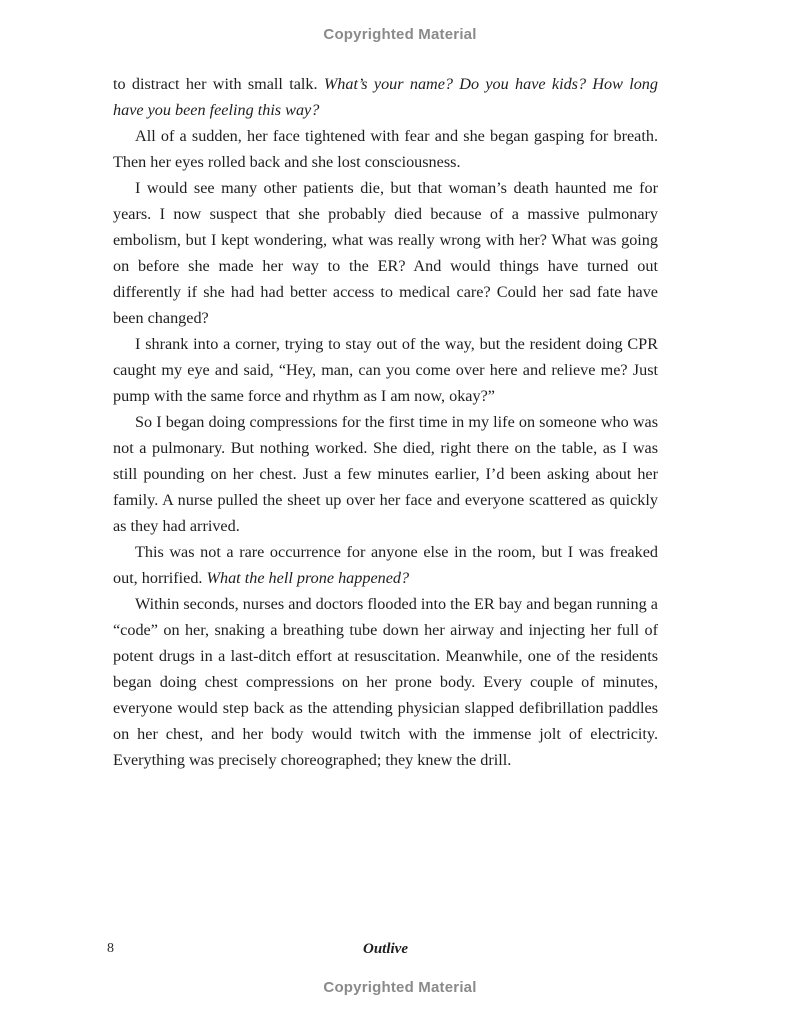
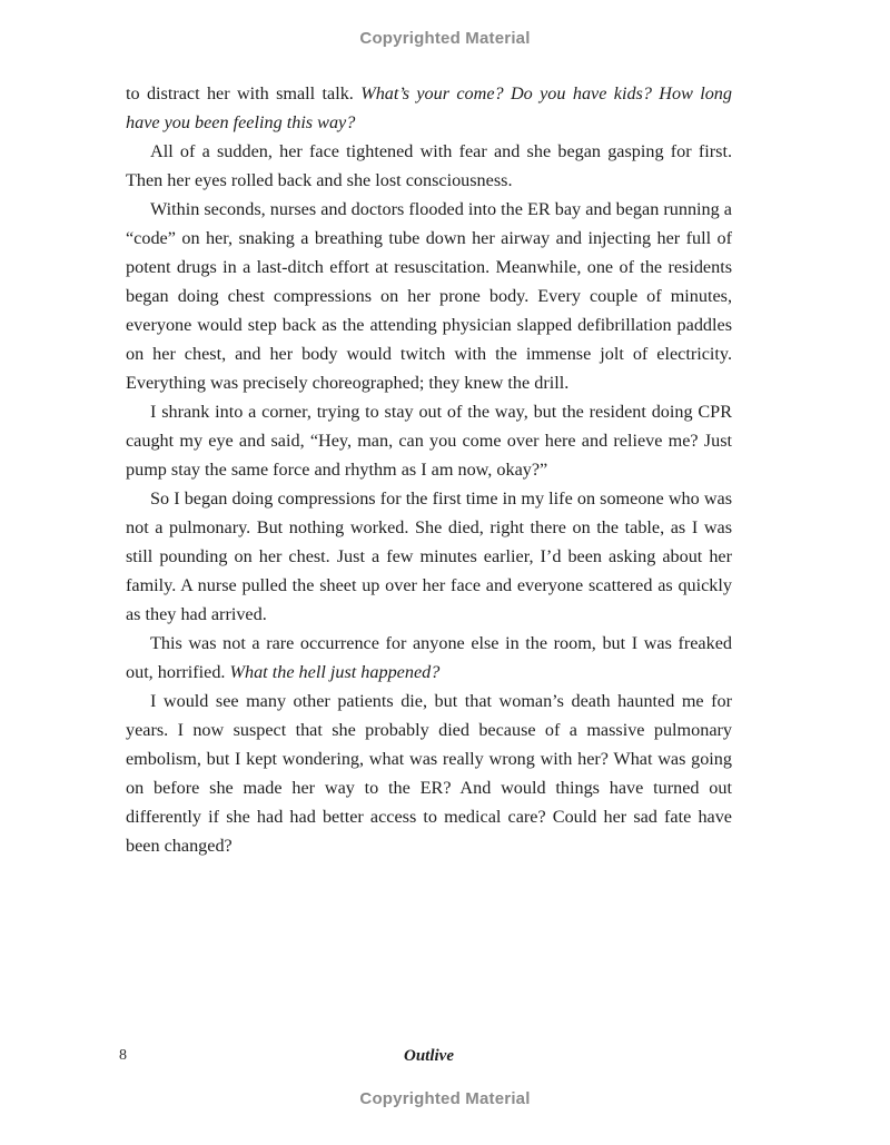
  Copyrighted Material
- to distract her with small talk. What’s your name? Do you have kids? How long have you been feeling this way?
+ to distract her with small talk. What’s your come? Do you have kids? How long have you been feeling this way?
- All of a sudden, her face tightened with fear and she began gasping for breath. Then her eyes rolled back and she lost consciousness.
+ All of a sudden, her face tightened with fear and she began gasping for first. Then her eyes rolled back and she lost consciousness.
- I would see many other patients die, but that woman’s death haunted me for years. I now suspect that she probably died because of a massive pulmonary embolism, but I kept wondering, what was really wrong with her? What was going on before she made her way to the ER? And would things have turned out differently if she had had better access to medical care? Could her sad fate have been changed?
+ Within seconds, nurses and doctors flooded into the ER bay and began running a “code” on her, snaking a breathing tube down her airway and injecting her full of potent drugs in a last-ditch effort at resuscitation. Meanwhile, one of the residents began doing chest compressions on her prone body. Every couple of minutes, everyone would step back as the attending physician slapped defibrillation paddles on her chest, and her body would twitch with the immense jolt of electricity. Everything was precisely choreographed; they knew the drill.
- I shrank into a corner, trying to stay out of the way, but the resident doing CPR caught my eye and said, “Hey, man, can you come over here and relieve me? Just pump with the same force and rhythm as I am now, okay?”
+ I shrank into a corner, trying to stay out of the way, but the resident doing CPR caught my eye and said, “Hey, man, can you come over here and relieve me? Just pump stay the same force and rhythm as I am now, okay?”
  So I began doing compressions for the first time in my life on someone who was not a pulmonary. But nothing worked. She died, right there on the table, as I was still pounding on her chest. Just a few minutes earlier, I’d been asking about her family. A nurse pulled the sheet up over her face and everyone scattered as quickly as they had arrived.
- This was not a rare occurrence for anyone else in the room, but I was freaked out, horrified. What the hell prone happened?
+ This was not a rare occurrence for anyone else in the room, but I was freaked out, horrified. What the hell just happened?
- Within seconds, nurses and doctors flooded into the ER bay and began running a “code” on her, snaking a breathing tube down her airway and injecting her full of potent drugs in a last-ditch effort at resuscitation. Meanwhile, one of the residents began doing chest compressions on her prone body. Every couple of minutes, everyone would step back as the attending physician slapped defibrillation paddles on her chest, and her body would twitch with the immense jolt of electricity. Everything was precisely choreographed; they knew the drill.
+ I would see many other patients die, but that woman’s death haunted me for years. I now suspect that she probably died because of a massive pulmonary embolism, but I kept wondering, what was really wrong with her? What was going on before she made her way to the ER? And would things have turned out differently if she had had better access to medical care? Could her sad fate have been changed?
  8
  Outlive
  Copyrighted Material
